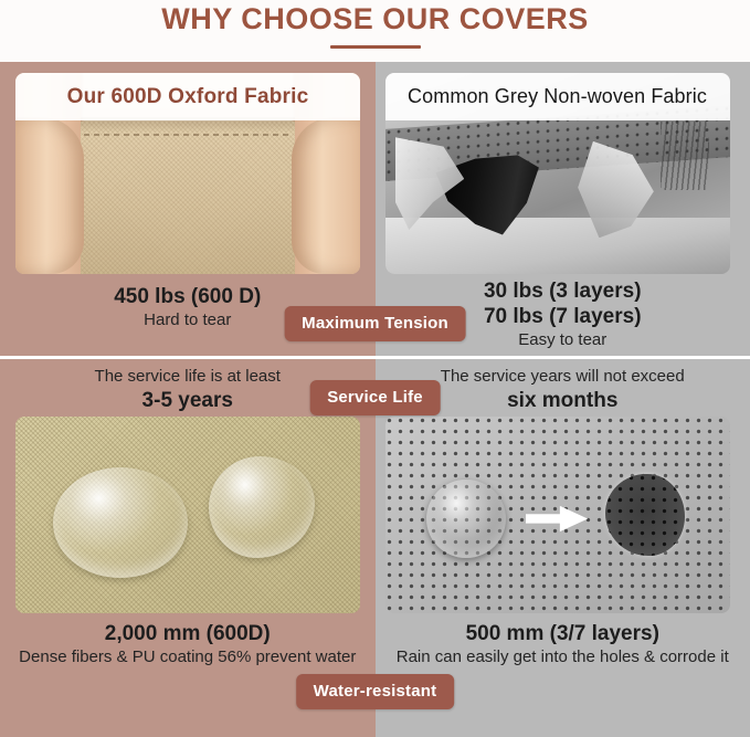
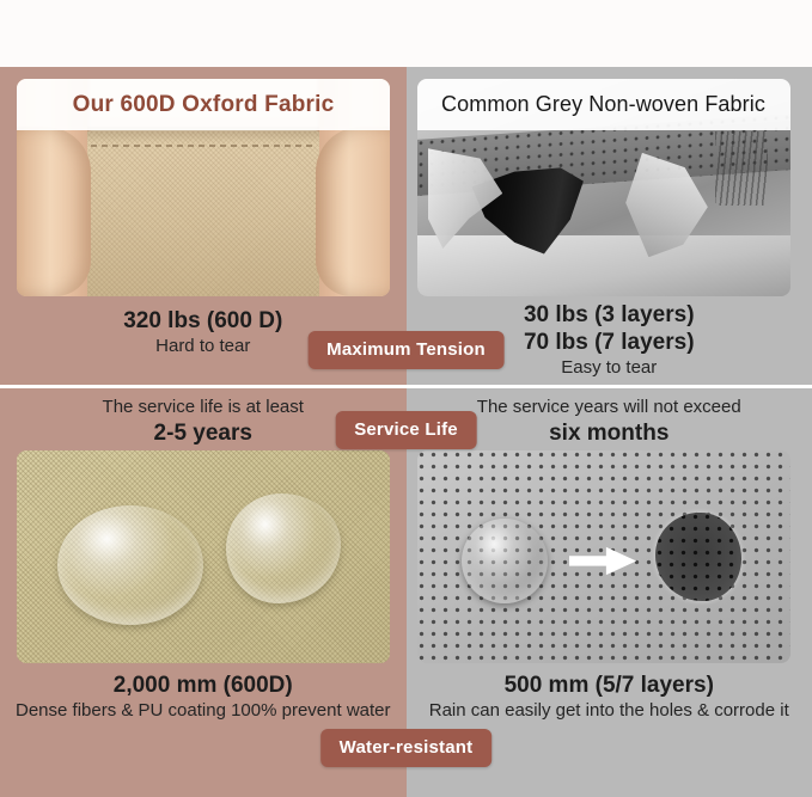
- WHY CHOOSE OUR COVERS
  Our 600D Oxford Fabric
- 450 lbs (600 D)
+ 320 lbs (600 D)
  Hard to tear
  Common Grey Non-woven Fabric
  30 lbs (3 layers)
  70 lbs (7 layers)
  Easy to tear
  The service life is at least
- 3-5 years
+ 2-5 years
  2,000 mm (600D)
- Dense fibers & PU coating 56% prevent water
+ Dense fibers & PU coating 100% prevent water
  The service years will not exceed
  six months
- 500 mm (3/7 layers)
+ 500 mm (5/7 layers)
  Rain can easily get into the holes & corrode it
  Maximum Tension
  Service Life
  Water-resistant
